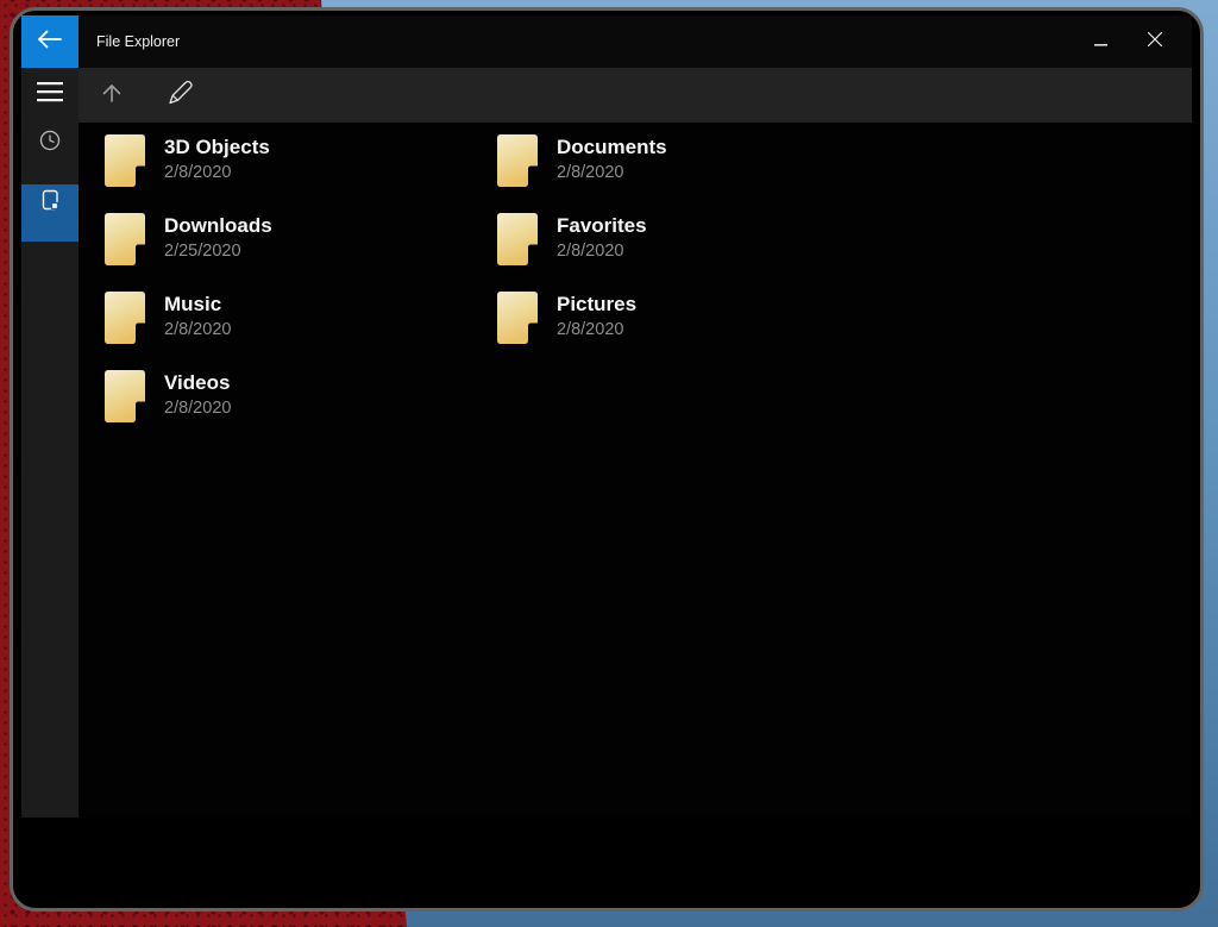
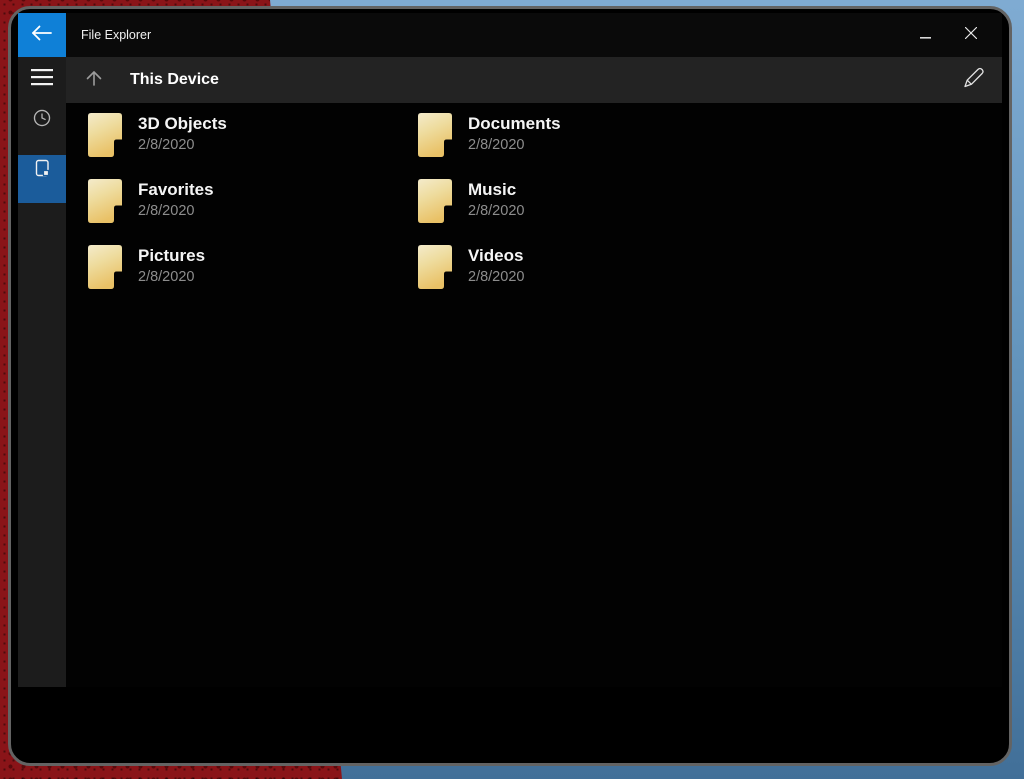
  File Explorer
+ This Device
  3D Objects
  2/8/2020
  Documents
  2/8/2020
- Downloads
- 2/25/2020
  Favorites
  2/8/2020
  Music
  2/8/2020
  Pictures
  2/8/2020
  Videos
  2/8/2020
